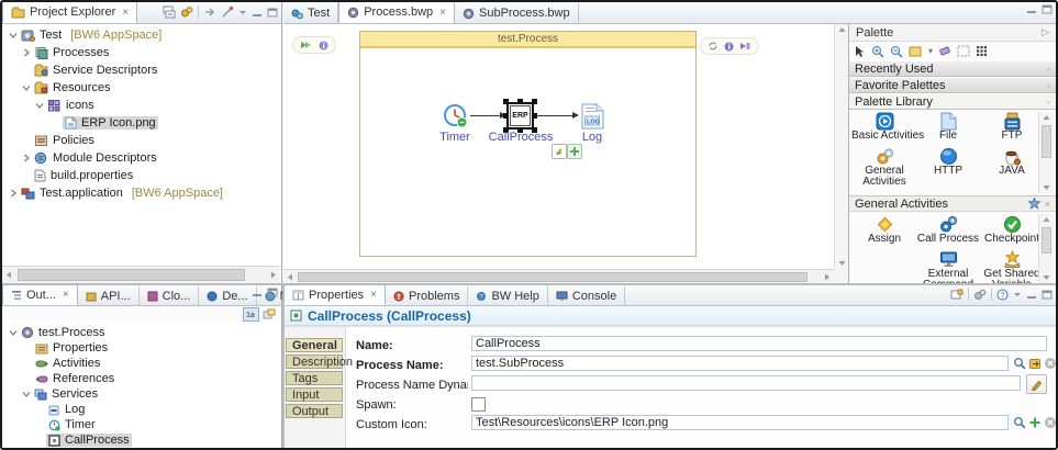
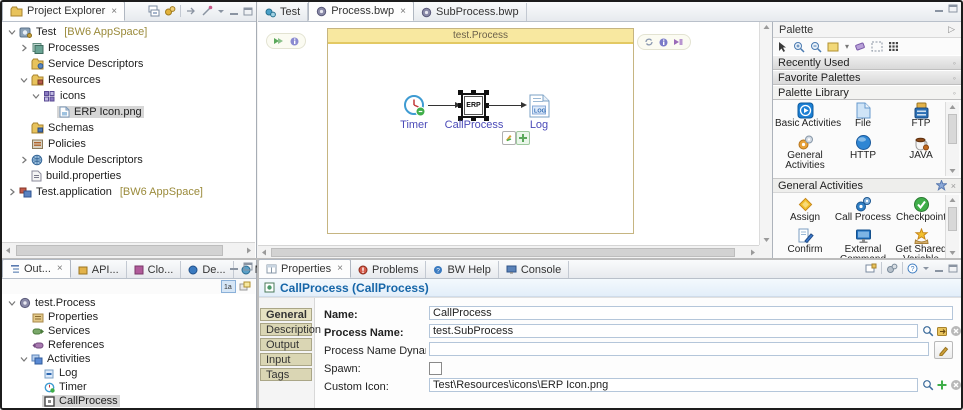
  Project Explorer
  ×
  Test
  [BW6 AppSpace]
  Processes
  Service Descriptors
  Resources
  icons
  ERP Icon.png
+ Schemas
  Policies
  Module Descriptors
  build.properties
  Test.application
  [BW6 AppSpace]
  Test
  Process.bwp
  ×
  SubProcess.bwp
  test.Process
  Timer
  CallProcess
  Log
  Palette
  ▷
  ▾
  Recently Used
  ◦
  Favorite Palettes
  ◦
  Palette Library
  ◦
  Basic Activitie
  File
  FTP
  General Activities
  HTTP
  JAVA
  General Activities
  ×
  Assign
  Call Process
  Checkpoin
+ Confirm
  Out...
  ×
  API...
  Clo...
  De...
  test.Process
  Properties
- Activities
+ Services
  References
- Services
+ Activities
  Log
  Timer
  CallProcess
  Properties
  ×
  Problems
  BW Help
  Console
  CallProcess (CallProcess)
  General
  Description
- Tags
+ Output
  Input
- Output
+ Tags
  Name:
  CallProcess
  Process Name:
  test.SubProcess
  Process Name Dyna
  Spawn:
  Custom Icon:
  Test\Resources\icons\ERP Icon.png
